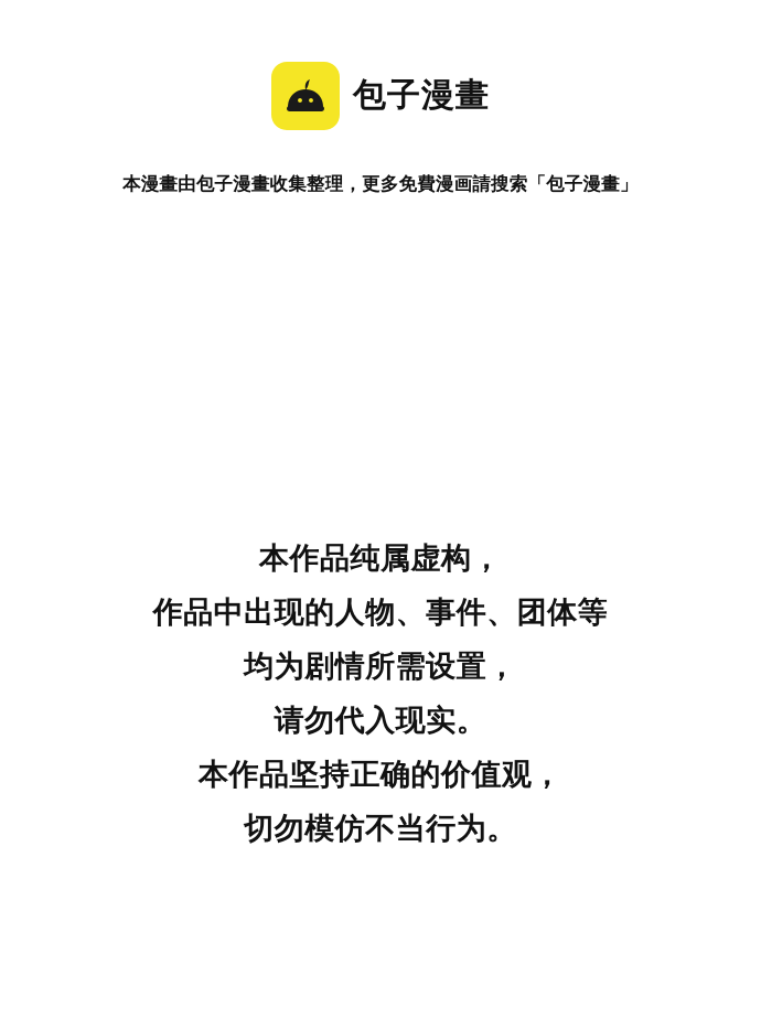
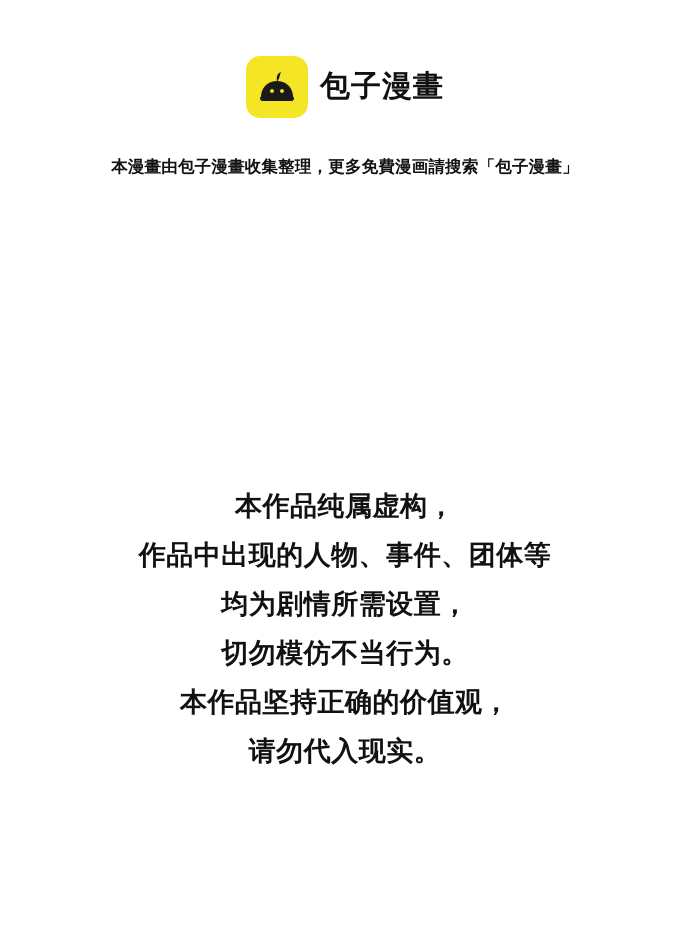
  包子漫畫
  本漫畫由包子漫畫收集整理，更多免費漫画請搜索「包子漫畫」
  本作品纯属虚构，
  作品中出现的人物、事件、团体等
  均为剧情所需设置，
- 请勿代入现实。
+ 切勿模仿不当行为。
  本作品坚持正确的价值观，
- 切勿模仿不当行为。
+ 请勿代入现实。
